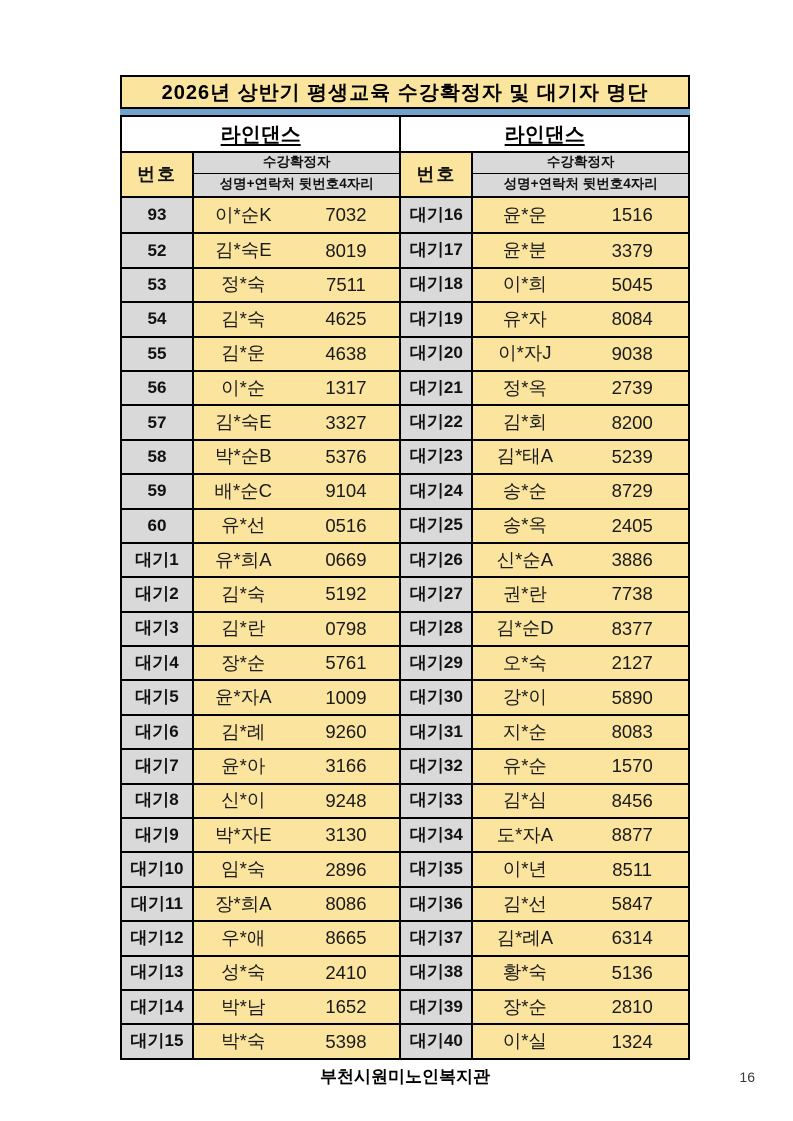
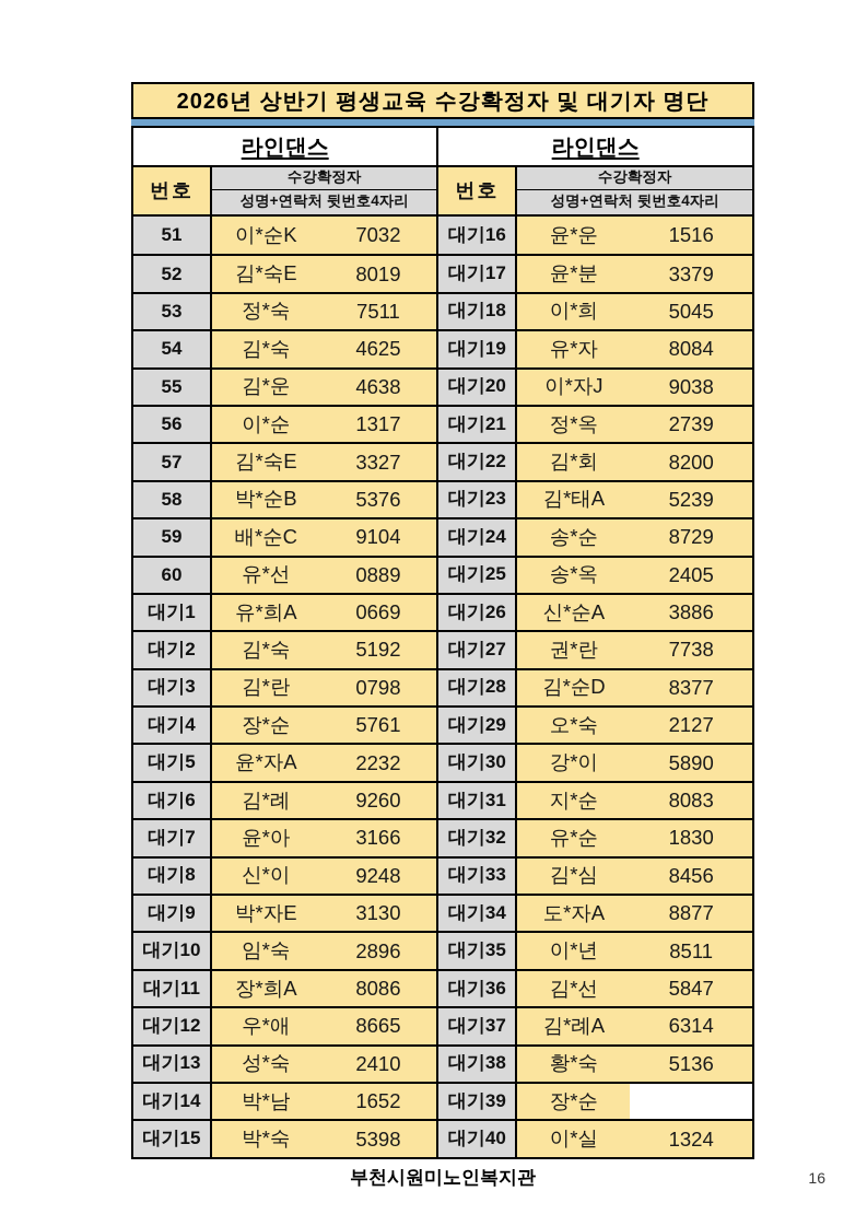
  2026년 상반기 평생교육 수강확정자 및 대기자 명단
  라인댄스
  번호
  수강확정자
  성명+연락처 뒷번호4자리
- 93
+ 51
  이*순K
  7032
  52
  김*숙E
  8019
  53
  정*숙
  7511
  54
  김*숙
  4625
  55
  김*운
  4638
  56
  이*순
  1317
  57
  김*숙E
  3327
  58
  박*순B
  5376
  59
  배*순C
  9104
  60
  유*선
- 0516
+ 0889
  대기1
  유*희A
  0669
  대기2
  김*숙
  5192
  대기3
  김*란
  0798
  대기4
  장*순
  5761
  대기5
  윤*자A
- 1009
+ 2232
  대기6
  김*례
  9260
  대기7
  윤*아
  3166
  대기8
  신*이
  9248
  대기9
  박*자E
  3130
  대기10
  임*숙
  2896
  대기11
  장*희A
  8086
  대기12
  우*애
  8665
  대기13
  성*숙
  2410
  대기14
  박*남
  1652
  대기15
  박*숙
  5398
  라인댄스
  번호
  수강확정자
  성명+연락처 뒷번호4자리
  대기16
  윤*운
  1516
  대기17
  윤*분
  3379
  대기18
  이*희
  5045
  대기19
  유*자
  8084
  대기20
  이*자J
  9038
  대기21
  정*옥
  2739
  대기22
  김*회
  8200
  대기23
  김*태A
  5239
  대기24
  송*순
  8729
  대기25
  송*옥
  2405
  대기26
  신*순A
  3886
  대기27
  권*란
  7738
  대기28
  김*순D
  8377
  대기29
  오*숙
  2127
  대기30
  강*이
  5890
  대기31
  지*순
  8083
  대기32
  유*순
- 1570
+ 1830
  대기33
  김*심
  8456
  대기34
  도*자A
  8877
  대기35
  이*년
  8511
  대기36
  김*선
  5847
  대기37
  김*례A
  6314
  대기38
  황*숙
  5136
  대기39
  장*순
- 2810
  대기40
  이*실
  1324
  부천시원미노인복지관
  16
